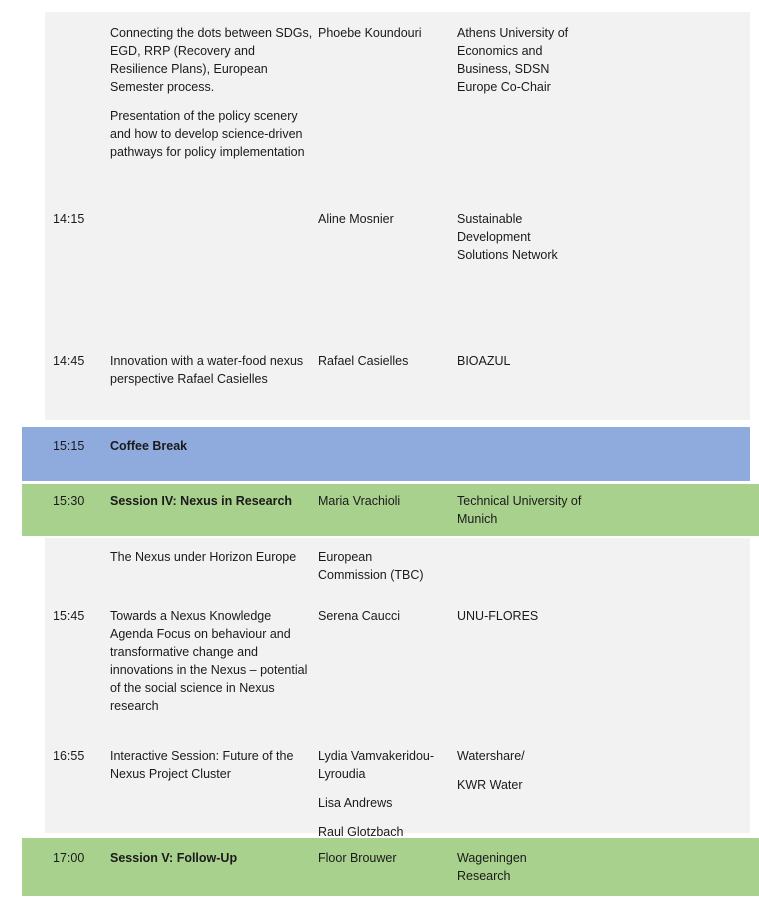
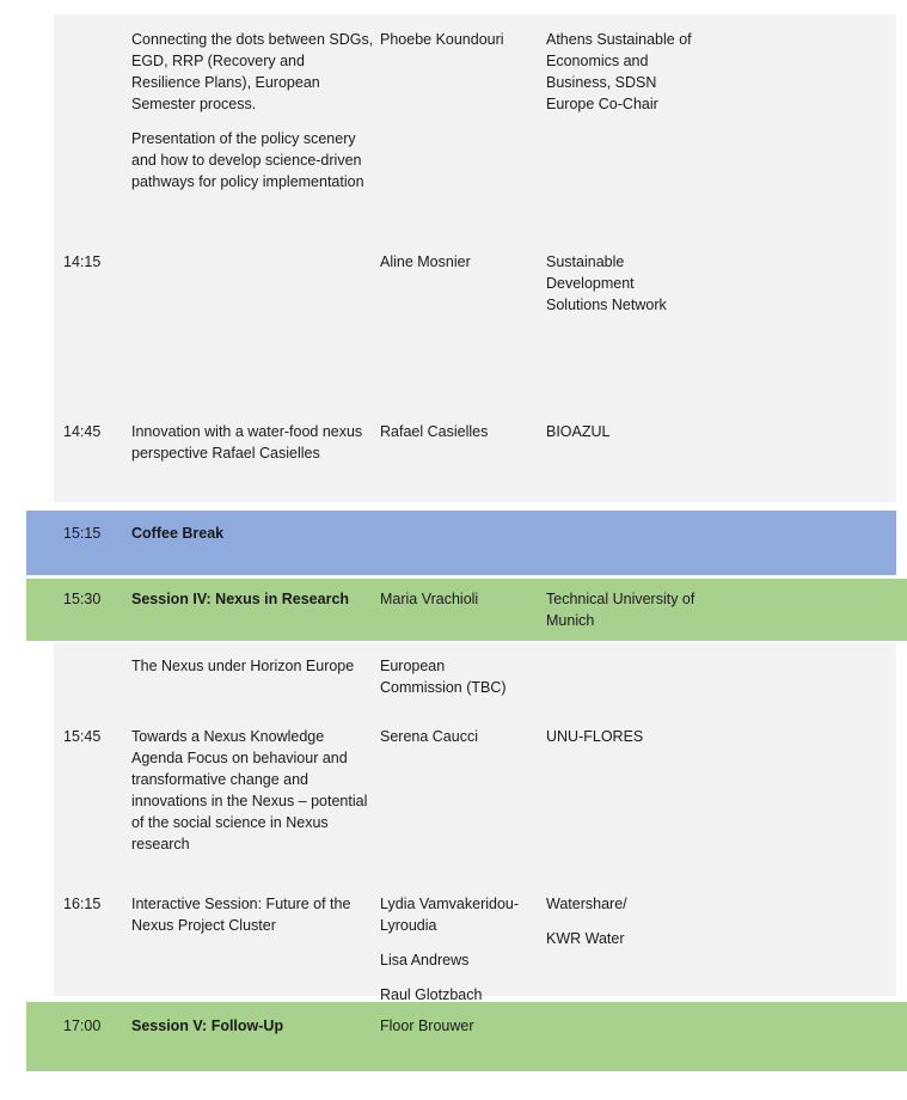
  Connecting the dots between SDGs, EGD, RRP (Recovery and Resilience Plans), European Semester process.
  Presentation of the policy scenery and how to develop science-driven pathways for policy implementation
  Phoebe Koundouri
- Athens University of Economics and Business, SDSN Europe Co-Chair
+ Athens Sustainable of Economics and Business, SDSN Europe Co-Chair
  14:15
  Aline Mosnier
  Sustainable Development Solutions Network
  14:45
  Innovation with a water-food nexus perspective Rafael Casielles
  Rafael Casielles
  BIOAZUL
  15:15
  Coffee Break
  15:30
  Session IV: Nexus in Research
  Maria Vrachioli
  Technical University of Munich
  The Nexus under Horizon Europe
  European Commission (TBC)
  15:45
  Towards a Nexus Knowledge Agenda Focus on behaviour and transformative change and innovations in the Nexus – potential of the social science in Nexus research
  Serena Caucci
  UNU-FLORES
- 16:55
+ 16:15
  Interactive Session: Future of the Nexus Project Cluster
  Lydia Vamvakeridou-Lyroudia
  Lisa Andrews
  Raul Glotzbach
  Watershare/
  KWR Water
  17:00
  Session V: Follow-Up
  Floor Brouwer
- Wageningen Research
